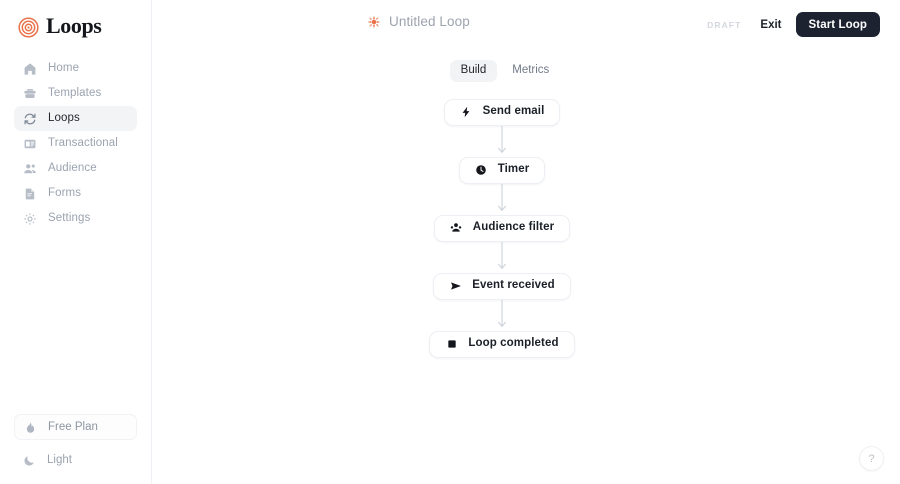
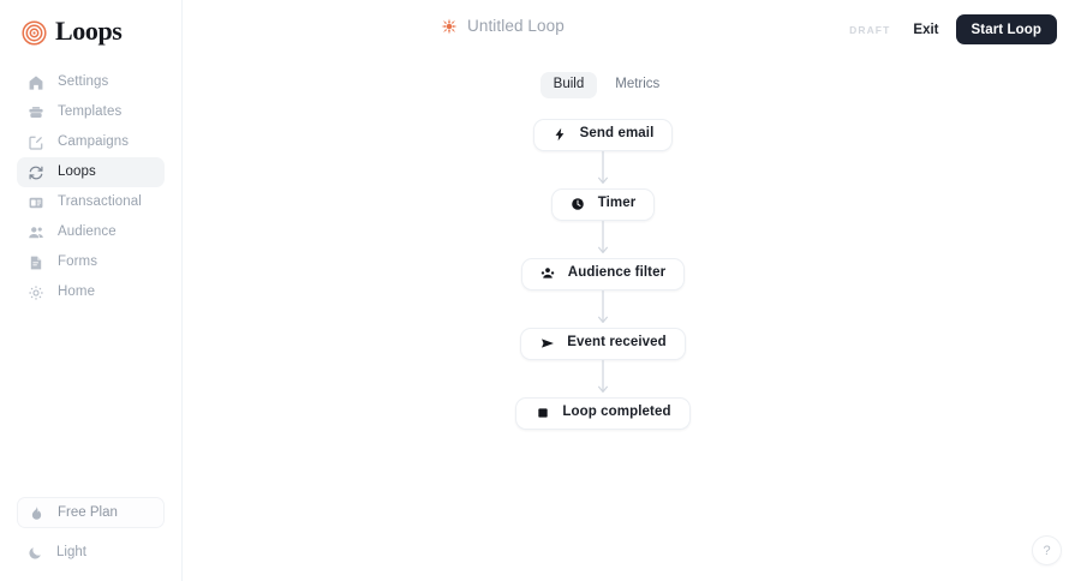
  Loops
- Home
+ Settings
  Templates
+ Campaigns
  Loops
  Transactional
  Audience
  Forms
- Settings
+ Home
  Free Plan
  Light
  Untitled Loop
  DRAFT
  Exit
  Start Loop
  Build
  Metrics
  Send email
  Timer
  Audience filter
  Event received
  Loop completed
  ?
